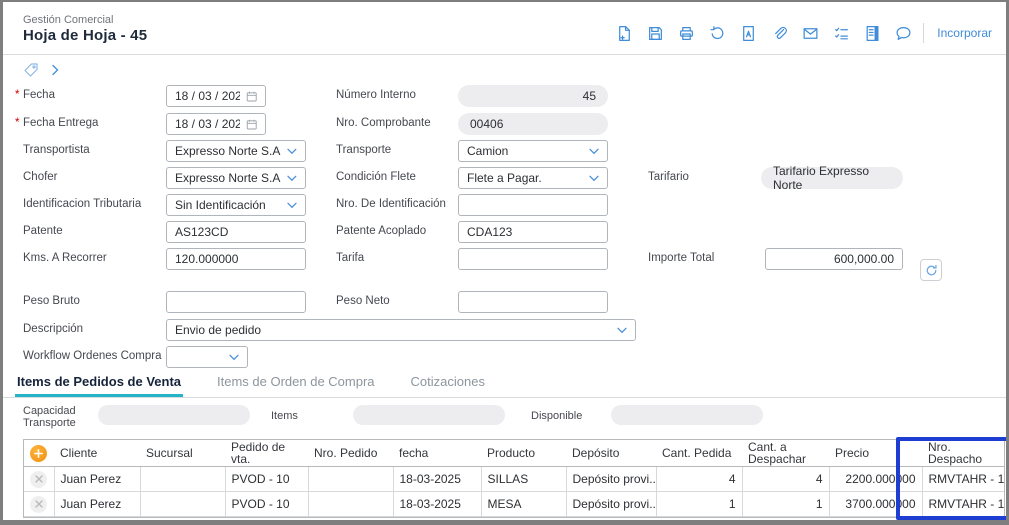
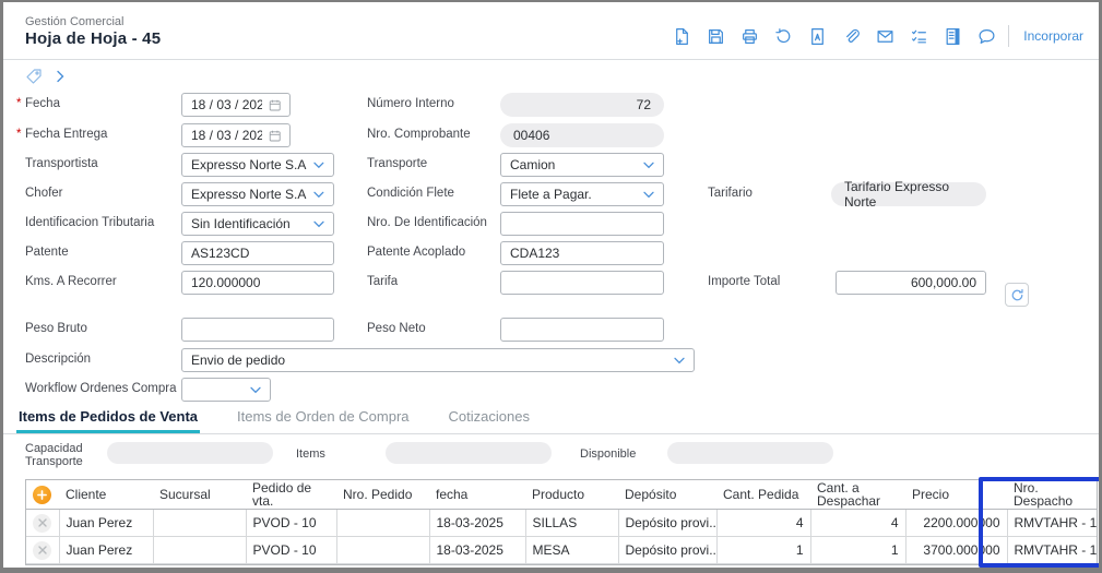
  Gestión Comercial
  Hoja de Hoja - 45
  Incorporar
  *
  Fecha
  *
  Fecha Entrega
  Transportista
  Chofer
  Identificacion Tributaria
  Patente
  Kms. A Recorrer
  Peso Bruto
  Descripción
  Workflow Ordenes Compra
  18 / 03 / 202
  18 / 03 / 202
  Expresso Norte S.A
  Expresso Norte S.A
  Sin Identificación
  AS123CD
  120.000000
  Envio de pedido
  Número Interno
  Nro. Comprobante
  Transporte
  Condición Flete
  Nro. De Identificación
  Patente Acoplado
  Tarifa
  Peso Neto
- 45
+ 72
  00406
  Camion
  Flete a Pagar.
  CDA123
  Tarifario
  Tarifario Expresso Norte
  Importe Total
  600,000.00
  Items de Pedidos de Venta
  Items de Orden de Compra
  Cotizaciones
  Capacidad Transporte
  Items
  Disponible
  	Cliente	Sucursal	Pedido de vta.	Nro. Pedido	fecha	Producto	Depósito	Cant. Pedida	Cant. a Despachar	Precio	Nro. Despacho
  	Juan Perez		PVOD - 10		18-03-2025	SILLAS	Depósito provi..	4	4	2200.000000	RMVTAHR - 1
  	Juan Perez		PVOD - 10		18-03-2025	MESA	Depósito provi..	1	1	3700.000000	RMVTAHR - 1
